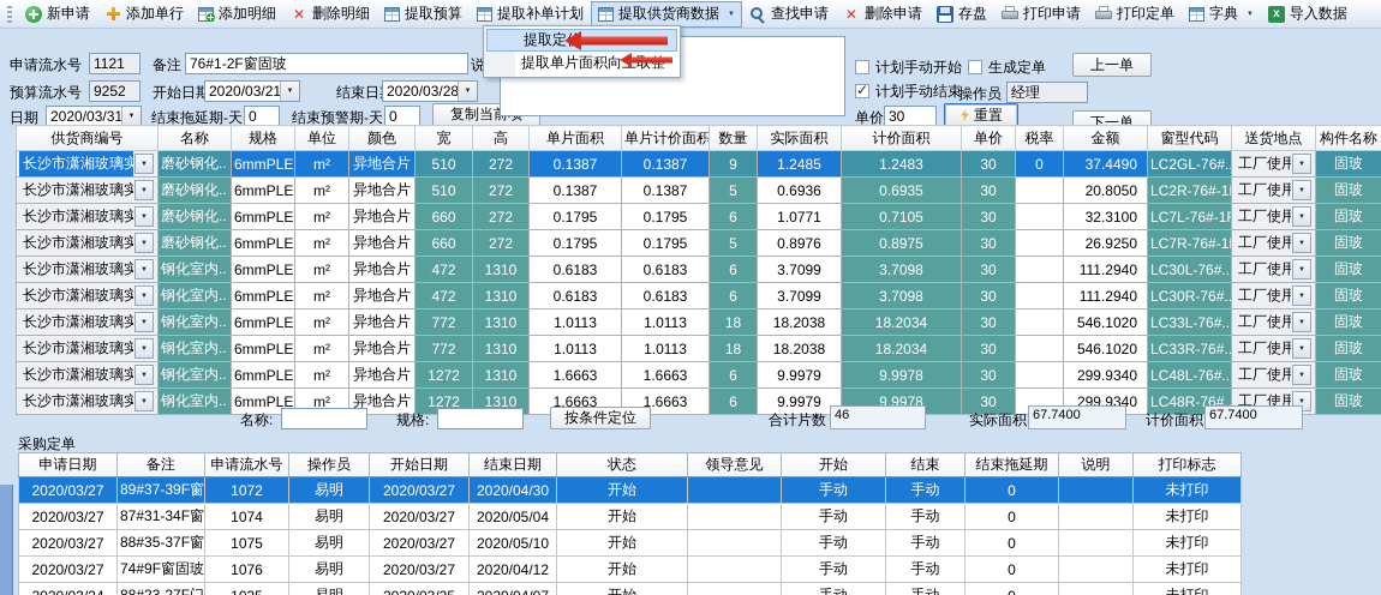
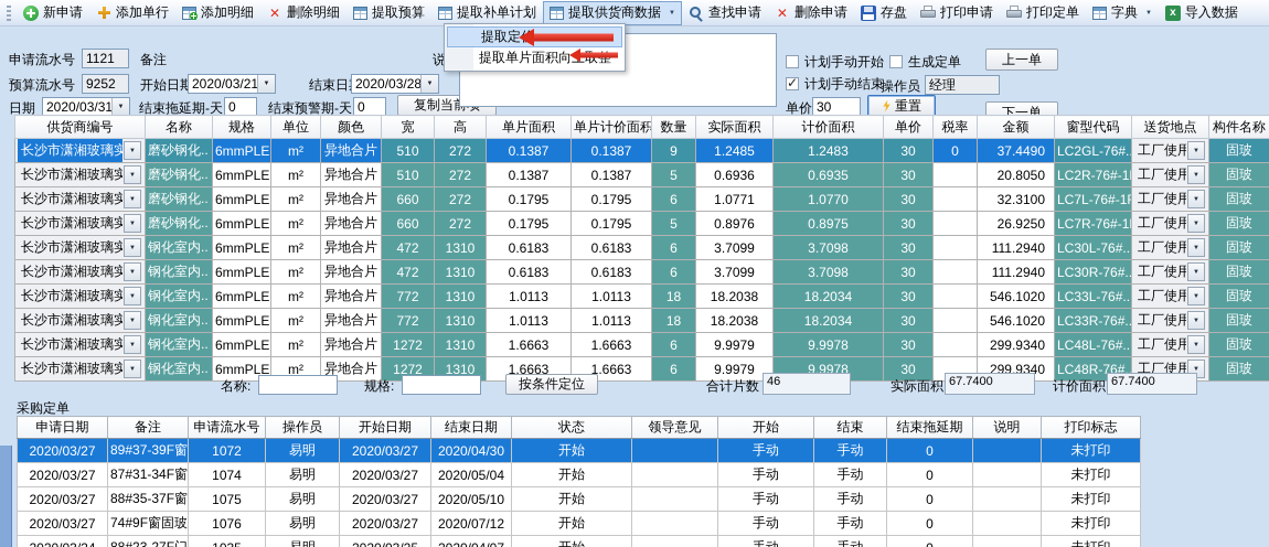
  新申请
  添加单行
  添加明细
  删除明细
  提取预算
  提取补单计划
  提取供货商数据
  查找申请
  删除申请
  存盘
  打印申请
  打印定单
  字典
  导入数据
  申请流水号
  1121
  备注
- 76#1-2F窗固玻
  预算流水号
  9252
  开始日期
  2020/03/21
  结束日
  2020/03/28
  日期
  2020/03/31
  结束拖延期-天
  0
  结束预警期-天
  0
  计划手动开始
  生成定单
  上一单
  计划手动结束
  操作员
  经理
  单价
  30
  重置
  下一单
  提取定价
  提取单片面积向上
  供货商编号	名称	规格	单位	颜色	宽	高	单片面积	单片计价面积	数量	实际面积	计价面积	单价	税率	金额	窗型代码	送货地点	构件名称
  长沙市潇湘玻璃实	磨砂钢化..	6mmPLE	m²	异地合片	510	272	0.1387	0.1387	9	1.2485	1.2483	30	0	37.4490	LC2GL-76#.	工厂使用	固玻
  长沙市潇湘玻璃实	磨砂钢化..	6mmPLE	m²	异地合片	510	272	0.1387	0.1387	5	0.6936	0.6935	30		20.8050	LC2R-76#-1	工厂使用	固玻
- 长沙市潇湘玻璃实	磨砂钢化..	6mmPLE	m²	异地合片	660	272	0.1795	0.1795	6	1.0771	0.7105	30		32.3100	LC7L-76#-1	工厂使用	固玻
+ 长沙市潇湘玻璃实	磨砂钢化..	6mmPLE	m²	异地合片	660	272	0.1795	0.1795	6	1.0771	1.0770	30		32.3100	LC7L-76#-1	工厂使用	固玻
  长沙市潇湘玻璃实	磨砂钢化..	6mmPLE	m²	异地合片	660	272	0.1795	0.1795	5	0.8976	0.8975	30		26.9250	LC7R-76#-1	工厂使用	固玻
  长沙市潇湘玻璃实	钢化室内..	6mmPLE	m²	异地合片	472	1310	0.6183	0.6183	6	3.7099	3.7098	30		111.2940	LC30L-76#..	工厂使用	固玻
  长沙市潇湘玻璃实	钢化室内..	6mmPLE	m²	异地合片	472	1310	0.6183	0.6183	6	3.7099	3.7098	30		111.2940	LC30R-76#..	工厂使用	固玻
  长沙市潇湘玻璃实	钢化室内..	6mmPLE	m²	异地合片	772	1310	1.0113	1.0113	18	18.2038	18.2034	30		546.1020	LC33L-76#..	工厂使用	固玻
  长沙市潇湘玻璃实	钢化室内..	6mmPLE	m²	异地合片	772	1310	1.0113	1.0113	18	18.2038	18.2034	30		546.1020	LC33R-76#..	工厂使用	固玻
  长沙市潇湘玻璃实	钢化室内..	6mmPLE	m²	异地合片	1272	1310	1.6663	1.6663	6	9.9979	9.9978	30		299.9340	LC48L-76#..	工厂使用	固玻
  长沙市潇湘玻璃实	钢化室内..	6mmPLE	m²	异地合片	1272	1310	1.6663	1.6663	6	9.9979	9.9978	30		299.9340	LC48R-76#..	工厂使用	固玻
  名称:
  规格:
  按条件定位
  合计片数
  46
  实际面积
  67.7400
  计价面积
  67.7400
  采购定单
  申请日期	备注	申请流水号	操作员	开始日期	结束日期	状态	领导意见	开始	结束	结束拖延期	说明	打印标志
  2020/03/27	89#37-39F窗	1072	易明	2020/03/27	2020/04/30	开始		手动	手动	0		未打印
  2020/03/27	87#31-34F窗	1074	易明	2020/03/27	2020/05/04	开始		手动	手动	0		未打印
  2020/03/27	88#35-37F窗	1075	易明	2020/03/27	2020/05/10	开始		手动	手动	0		未打印
- 2020/03/27	74#9F窗固玻	1076	易明	2020/03/27	2020/04/12	开始		手动	手动	0		未打印
+ 2020/03/27	74#9F窗固玻	1076	易明	2020/03/27	2020/07/12	开始		手动	手动	0		未打印
